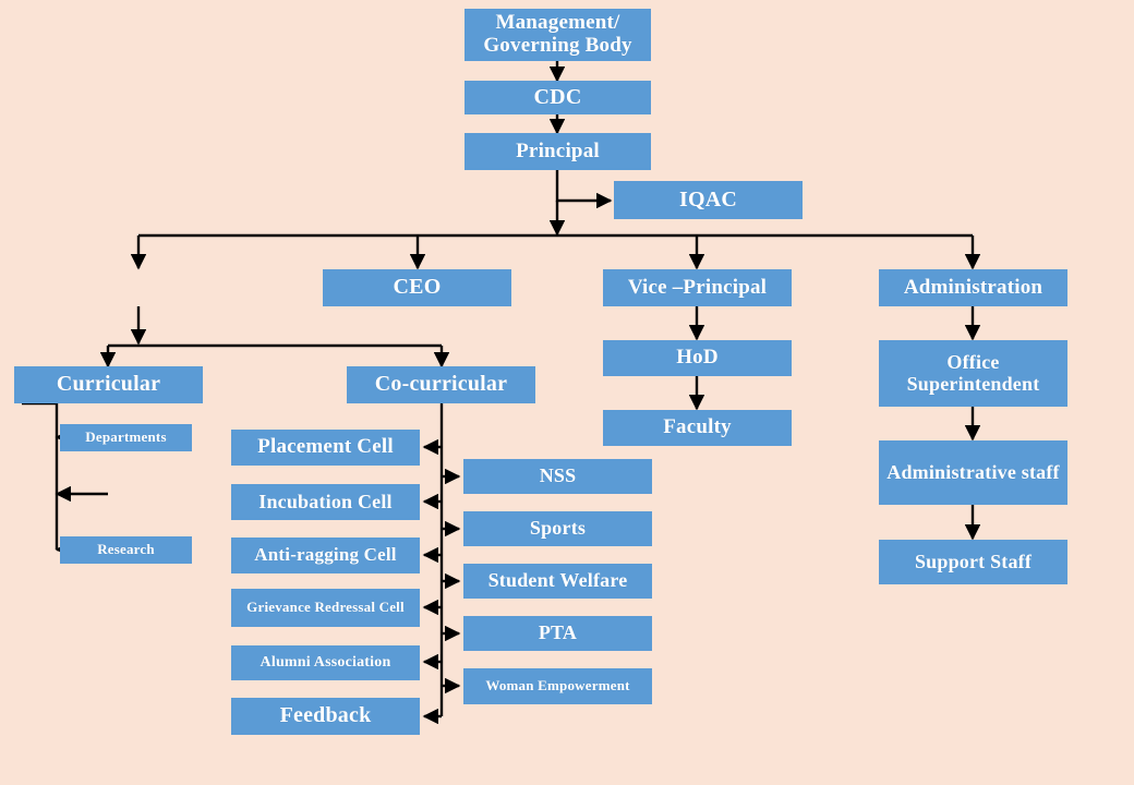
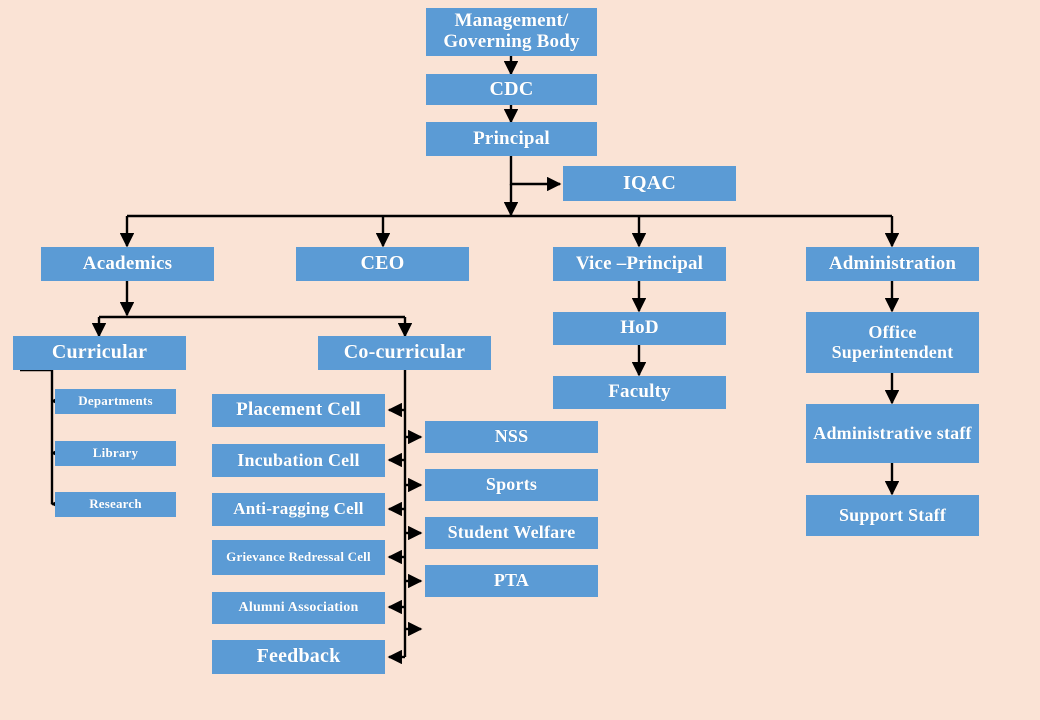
  Management/ Governing Body
  CDC
  Principal
  IQAC
+ Academics
  CEO
  Vice –Principal
  Administration
  Curricular
  Co-curricular
  HoD
  Faculty
  Office Superintendent
  Administrative staff
  Support Staff
  Departments
+ Library
  Research
  Placement Cell
  Incubation Cell
  Anti-ragging Cell
  Grievance Redressal Cell
  Alumni Association
  Feedback
  NSS
  Sports
  Student Welfare
  PTA
- Woman Empowerment
